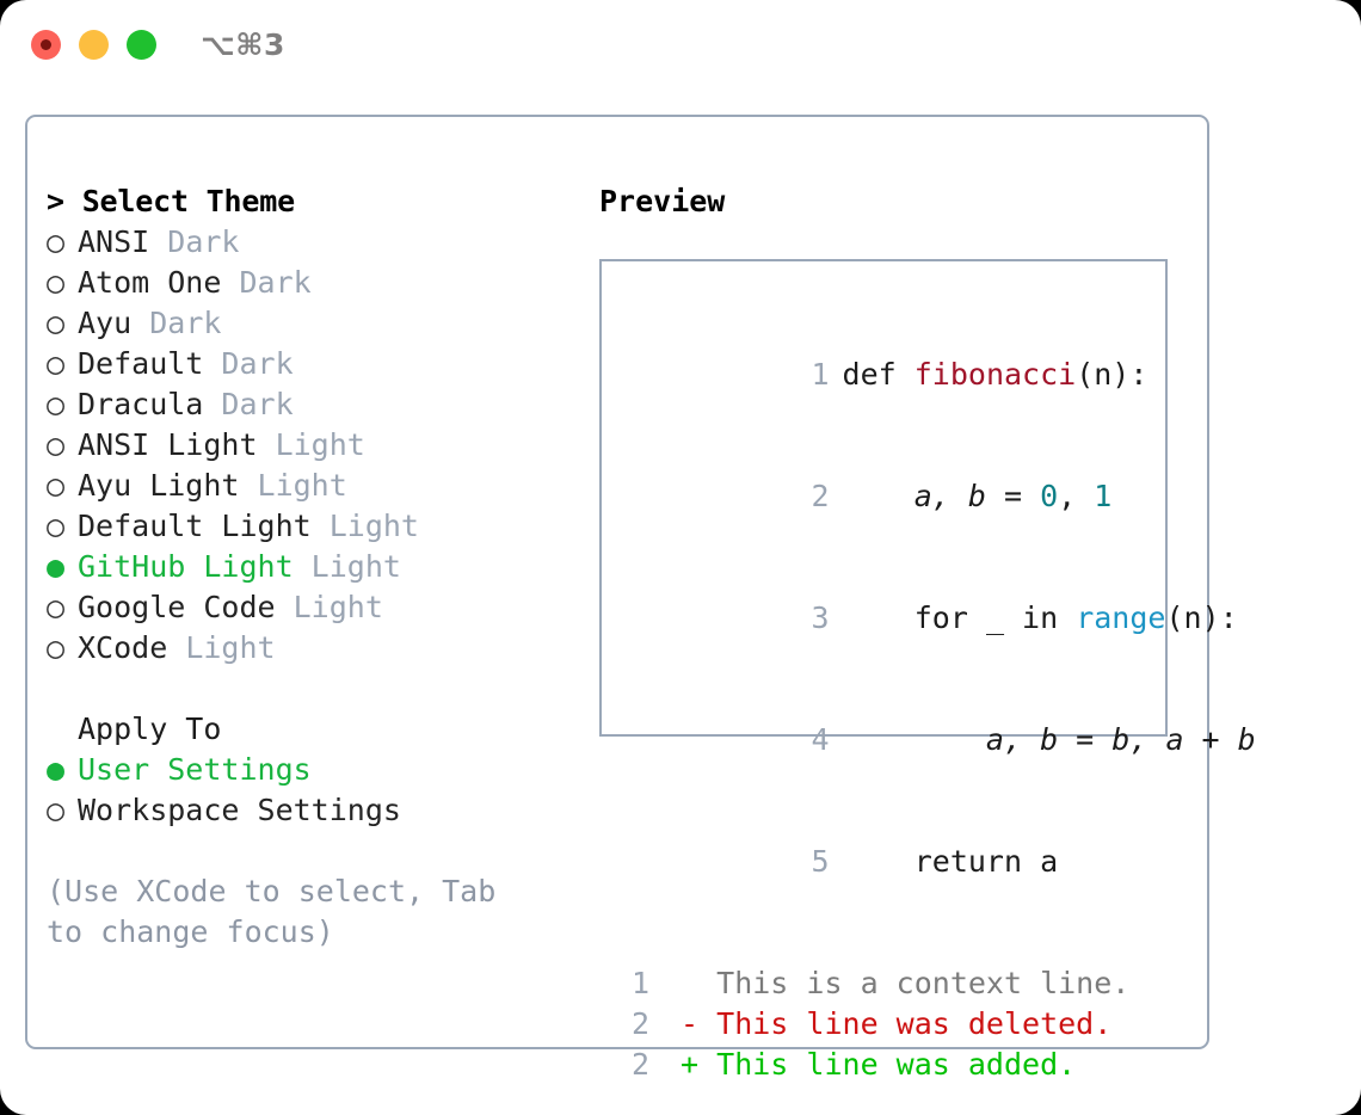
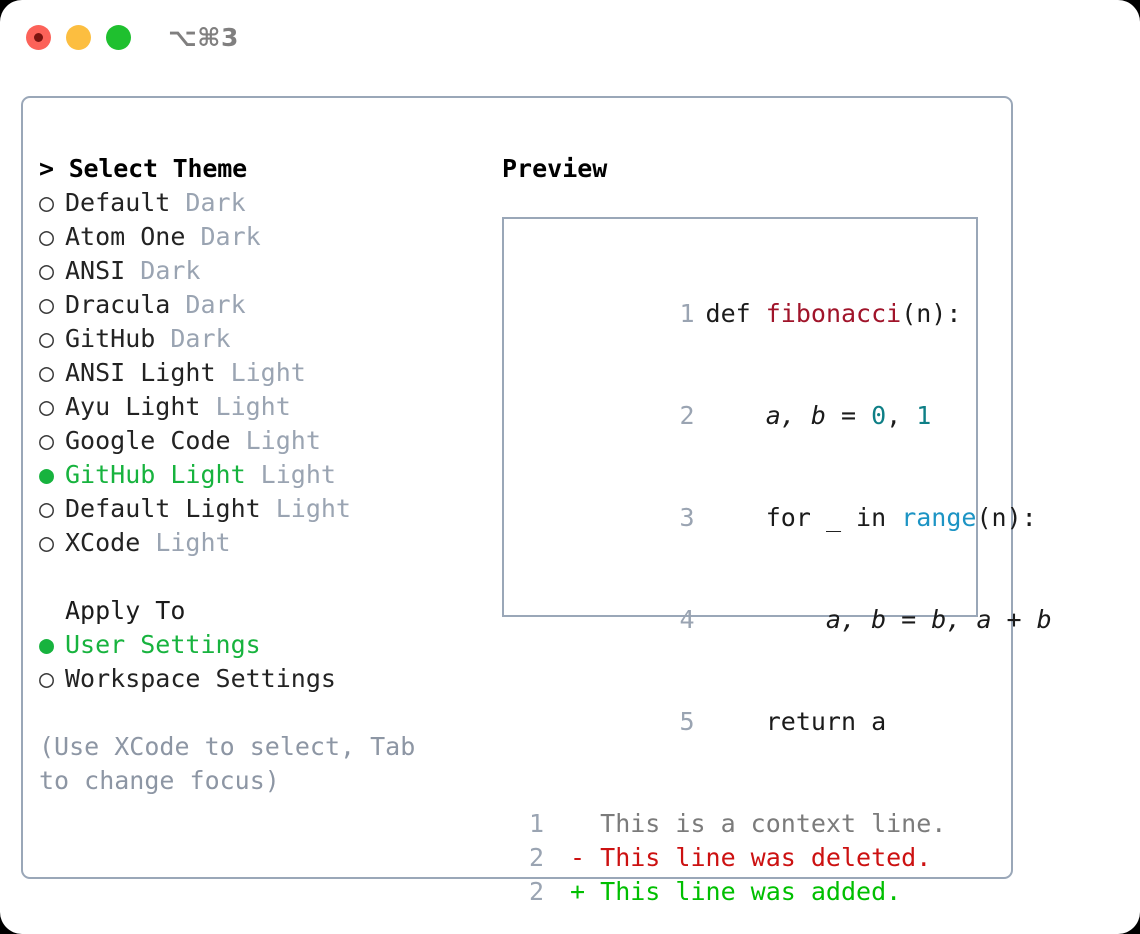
  ⌥⌘3
  > Select Theme
- ○ ANSI Dark
+ ○ Default Dark
  ○ Atom One Dark
- ○ Ayu Dark
- ○ Default Dark
+ ○ ANSI Dark
  ○ Dracula Dark
+ ○ GitHub Dark
  ○ ANSI Light Light
  ○ Ayu Light Light
- ○ Default Light Light
+ ○ Google Code Light
  ● GitHub Light Light
- ○ Google Code Light
+ ○ Default Light Light
  ○ XCode Light
  Apply To
  ● User Settings
  ○ Workspace Settings
  (Use XCode to select, Tab to change focus)
  Preview
  1 def fibonacci(n):
  2 a, b = 0, 1
  3 for _ in range(n):
  4 a, b = b, a + b
  5 return a
  1 This is a context line.
  2 - This line was deleted.
  2 + This line was added.
